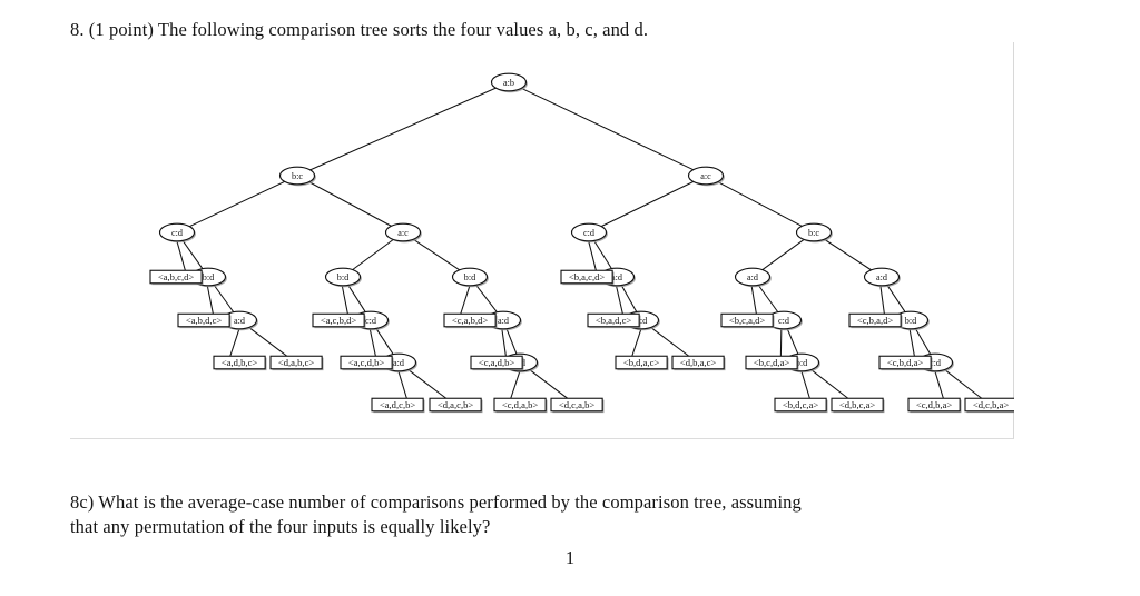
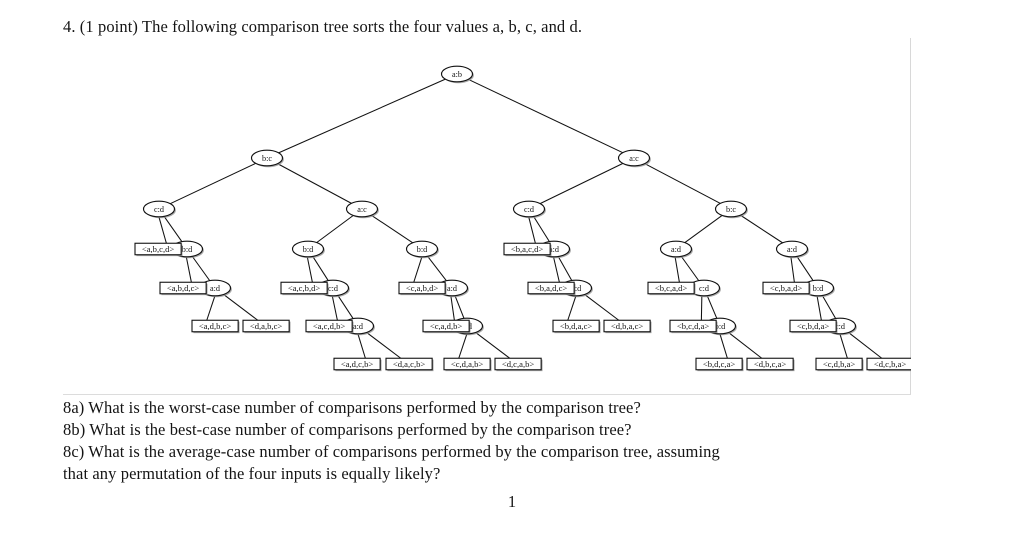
- 8. (1 point) The following comparison tree sorts the four values a, b, c, and d.
+ 4. (1 point) The following comparison tree sorts the four values a, b, c, and d.
  a:b
  b:c
  a:c
  c:d
  a:c
  c:d
  b:c
  b:d
  b:d
  b:d
  a:d
  a:d
  a:d
  a:d
  c:d
  a:d
  c:d
  b:d
  a:d
  b:d
  c:d
  <a,b,c,d>
  <a,b,d,c>
  <a,d,b,c>
  <d,a,b,c>
  <a,c,b,d>
  <a,c,d,b>
  <a,d,c,b>
  <d,a,c,b>
  <c,a,b,d>
  <c,a,d,b>
  <c,d,a,b>
  <d,c,a,b>
  <b,a,c,d>
  <b,a,d,c>
  <b,d,a,c>
  <d,b,a,c>
  <b,c,a,d>
  <b,c,d,a>
  <b,d,c,a>
  <d,b,c,a>
  <c,b,a,d>
  <c,b,d,a>
  <c,d,b,a>
  <d,c,b,a>
+ 8a) What is the worst-case number of comparisons performed by the comparison tree?
+ 8b) What is the best-case number of comparisons performed by the comparison tree?
  8c) What is the average-case number of comparisons performed by the comparison tree, assuming
  that any permutation of the four inputs is equally likely?
  1
